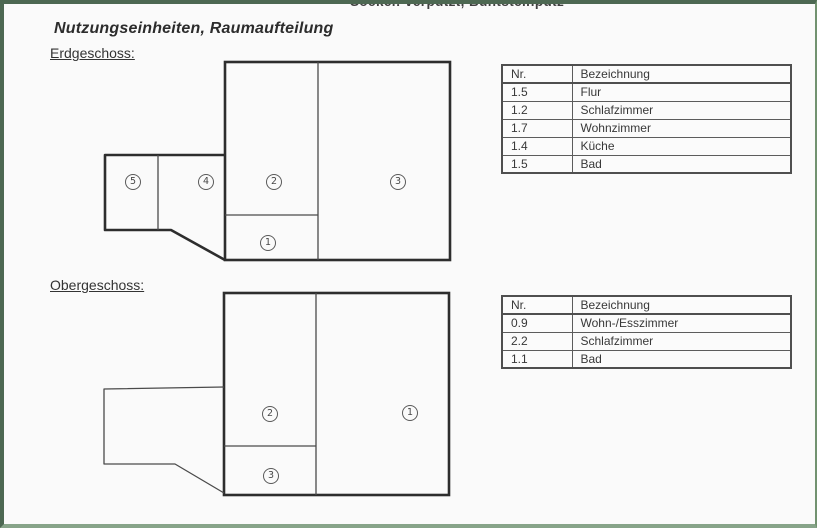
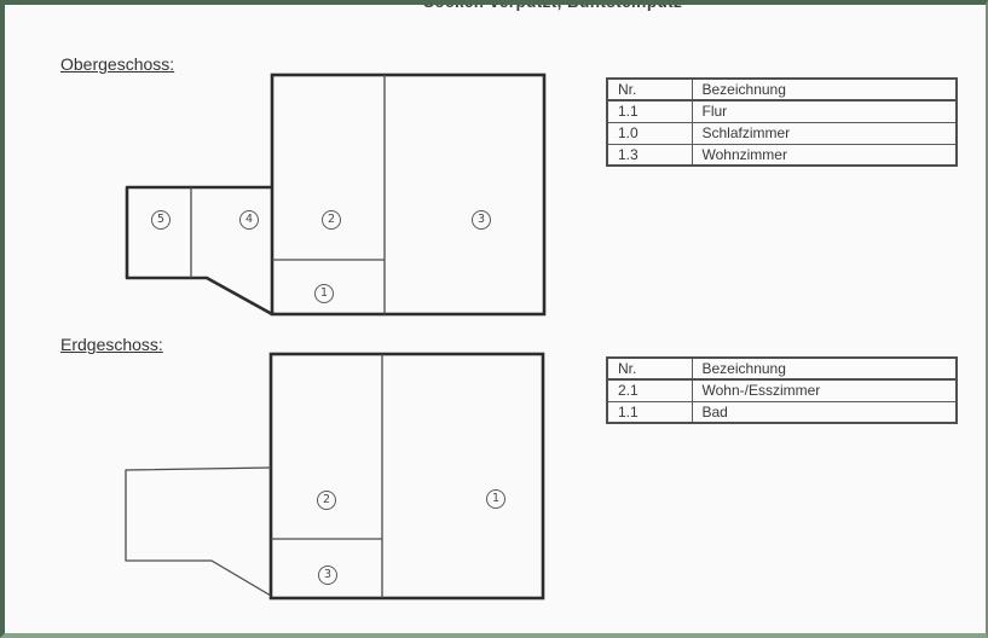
- Nutzungseinheiten, Raumaufteilung
- Erdgeschoss:
+ Obergeschoss:
  1
  2
  3
  4
  5
  Nr.	Bezeichnung
- 1.5	Flur
+ 1.1	Flur
- 1.2	Schlafzimmer
+ 1.0	Schlafzimmer
- 1.7	Wohnzimmer
+ 1.3	Wohnzimmer
- 1.4	Küche
- 1.5	Bad
- Obergeschoss:
+ Erdgeschoss:
  1
  2
  3
  Nr.	Bezeichnung
- 0.9	Wohn-/Esszimmer
+ 2.1	Wohn-/Esszimmer
- 2.2	Schlafzimmer
  1.1	Bad
